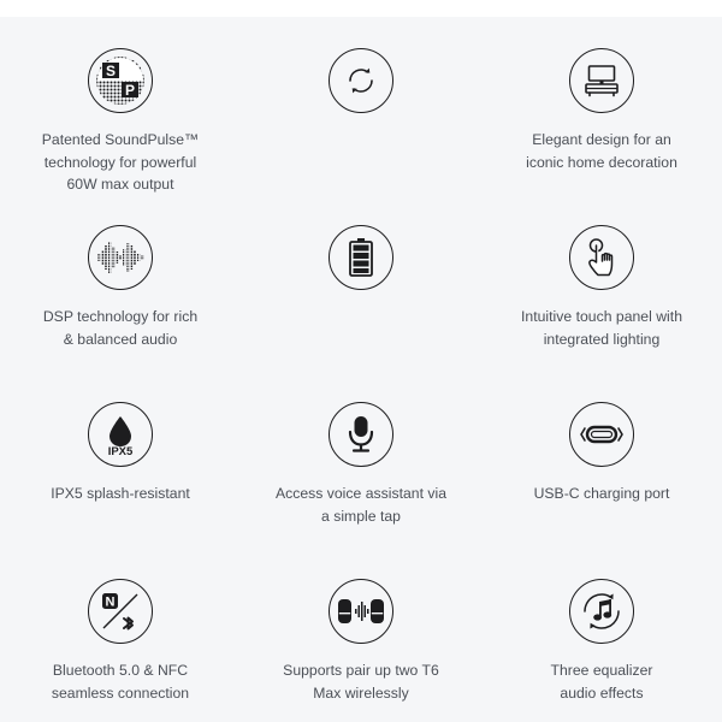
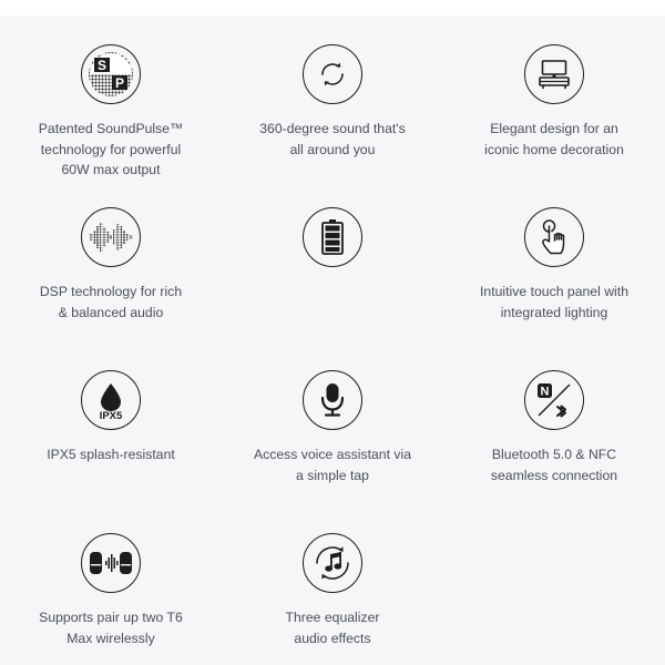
  S
  P
  Patented SoundPulse™
  technology for powerful
  60W max output
+ 360-degree sound that's
+ all around you
  Elegant design for an
  iconic home decoration
  DSP technology for rich
  & balanced audio
  Intuitive touch panel with
  integrated lighting
  IPX5
  IPX5 splash-resistant
  Access voice assistant via
  a simple tap
- USB-C charging port
  N
  Bluetooth 5.0 & NFC
  seamless connection
  Supports pair up two T6
  Max wirelessly
  Three equalizer
  audio effects
